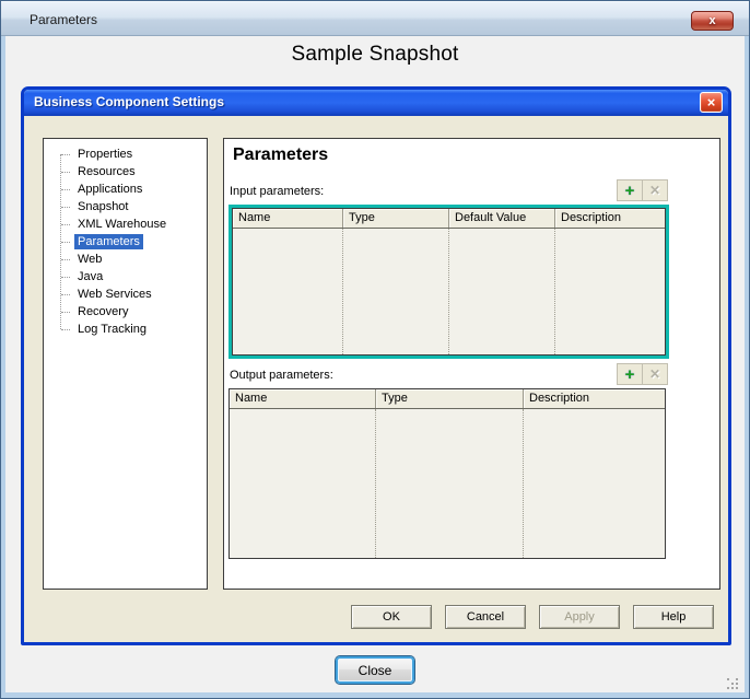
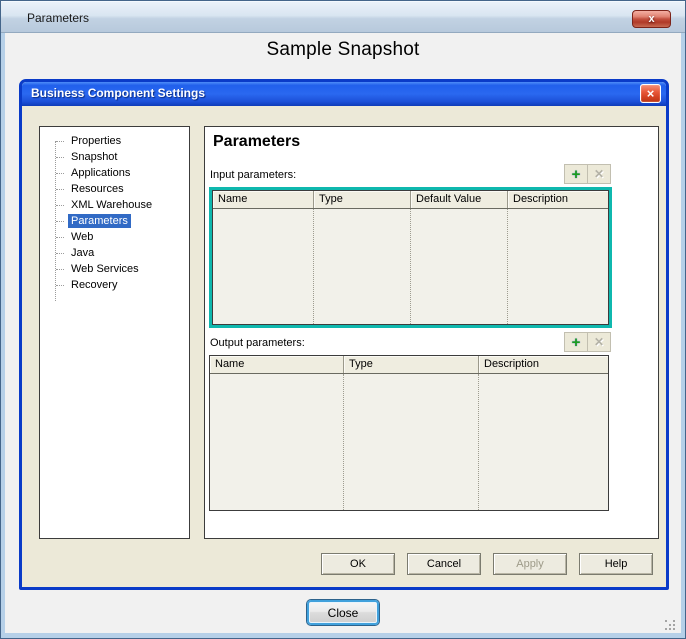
  Parameters
  x
  Sample Snapshot
  Business Component Settings
  ×
  Properties
- Resources
+ Snapshot
  Applications
- Snapshot
+ Resources
  XML Warehouse
  Parameters
  Web
  Java
  Web Services
  Recovery
- Log Tracking
  Parameters
  Input parameters:
  +
  ✕
  Name
  Type
  Default Value
  Description
  Output parameters:
  +
  ✕
  Name
  Type
  Description
  OK
  Cancel
  Apply
  Help
  Close
